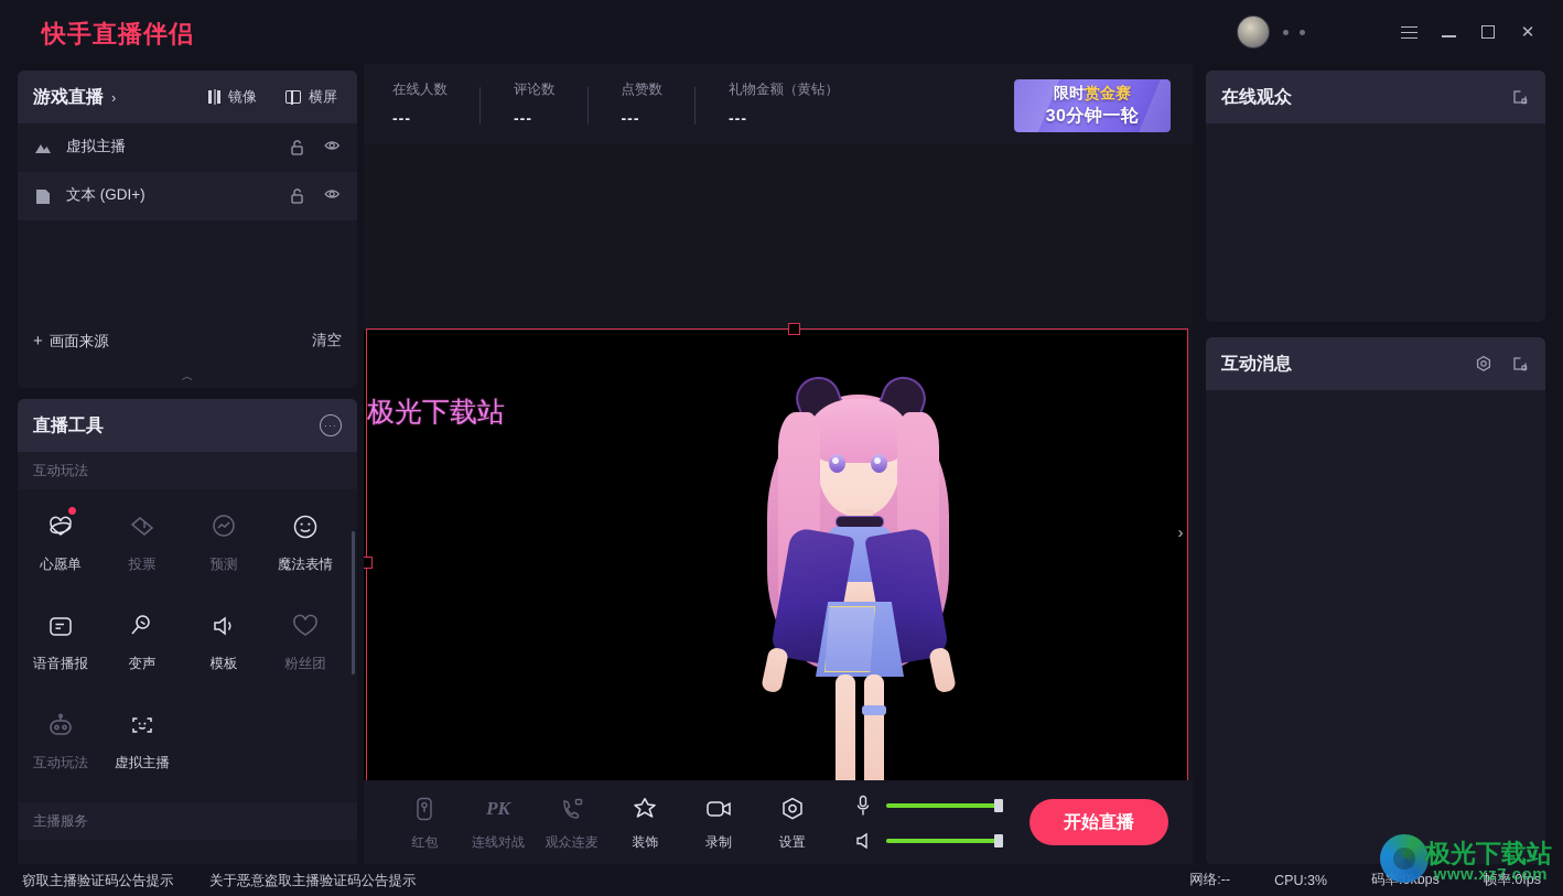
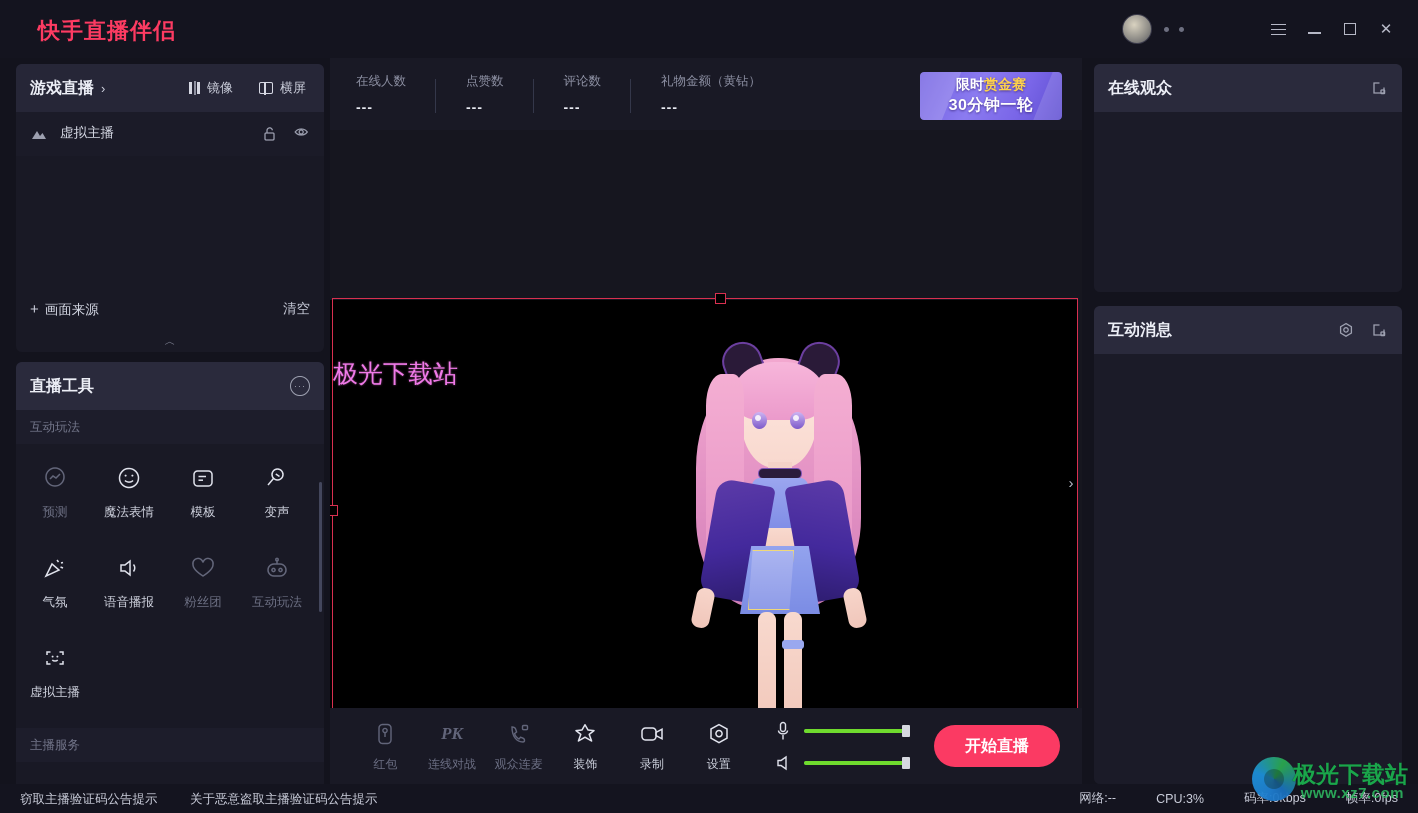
  快手直播伴侣
  ✕
  游戏直播
  ›
  镜像
  横屏
  虚拟主播
- 文本 (GDI+)
  + 画面来源
  清空
  ︿
  直播工具
  ···
  互动玩法
- 心愿单
- 投票
  预测
  魔法表情
- 语音播报
+ 模板
  变声
+ 气氛
- 模板
+ 语音播报
  粉丝团
  互动玩法
  虚拟主播
  主播服务
  在线人数
  ---
- 评论数
+ 点赞数
  ---
- 点赞数
+ 评论数
  ---
  礼物金额（黄钻）
  ---
  限时赏金赛
  30分钟一轮
  极光下载站
  ›
  红包
  PK
  连线对战
  观众连麦
  装饰
  录制
  设置
  开始直播
  在线观众
  互动消息
  窃取主播验证码公告提示
  关于恶意盗取主播验证码公告提示
  网络:--
  CPU:3%
  帧率:0fps
  极光下载站
  www.xz7.com
